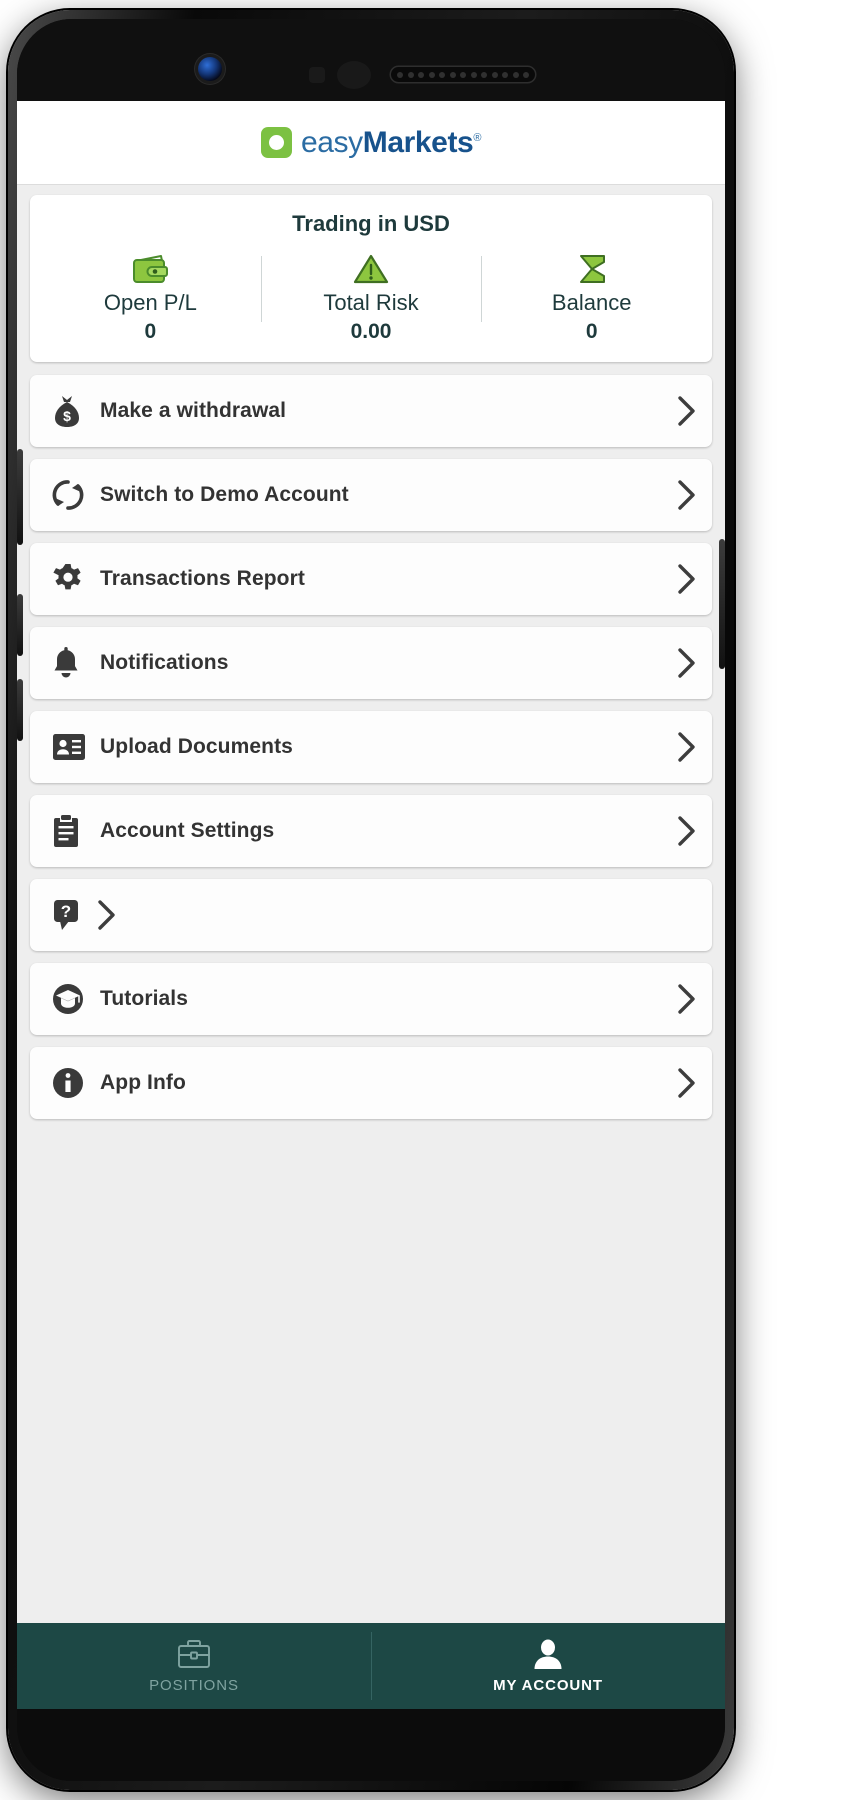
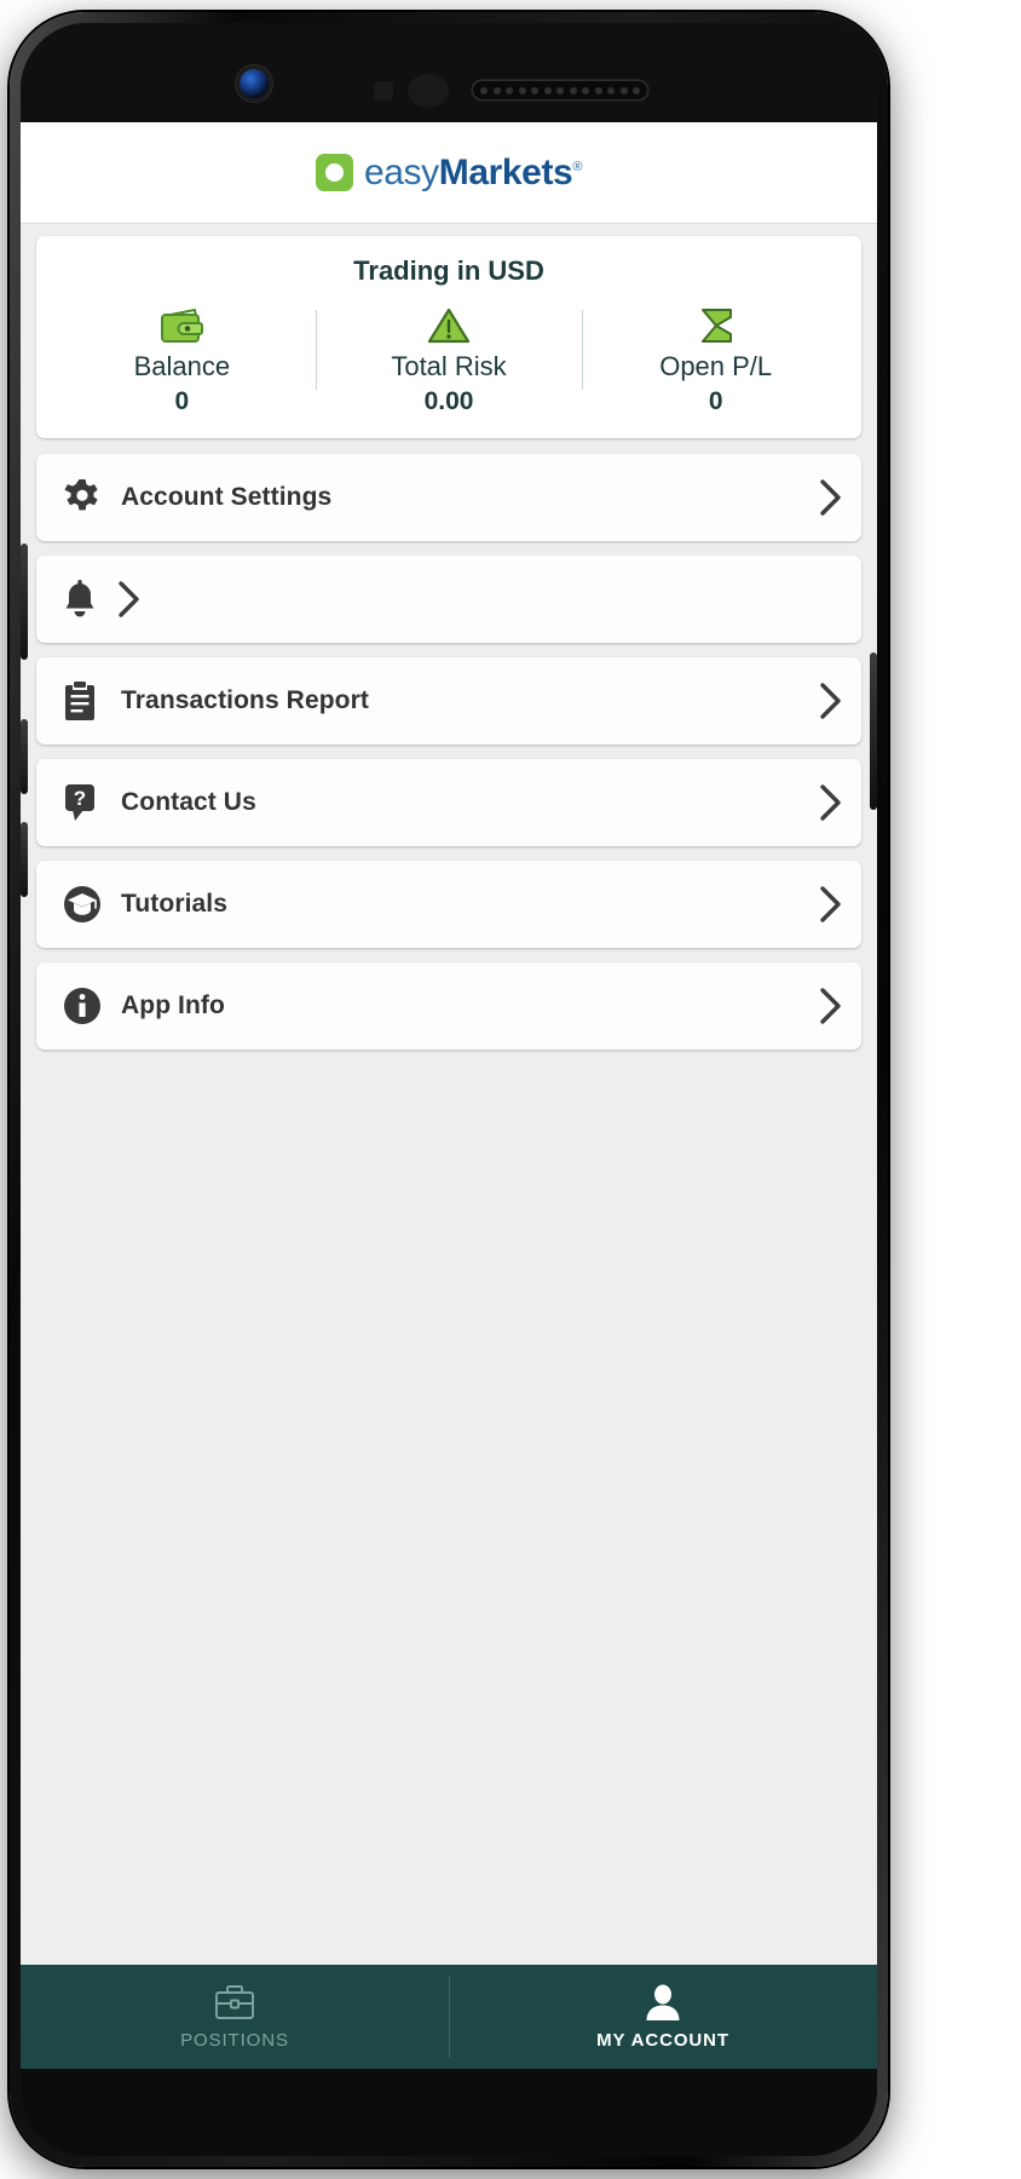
  easyMarkets®
  Trading in USD
- Open P/L
+ Balance
  0
  Total Risk
  0.00
- Balance
+ Open P/L
  0
- $
- Make a withdrawal
- Switch to Demo Account
- Transactions Report
+ Account Settings
- Notifications
- Upload Documents
- Account Settings
+ Transactions Report
  ?
+ Contact Us
  Tutorials
  App Info
  POSITIONS
  MY ACCOUNT
